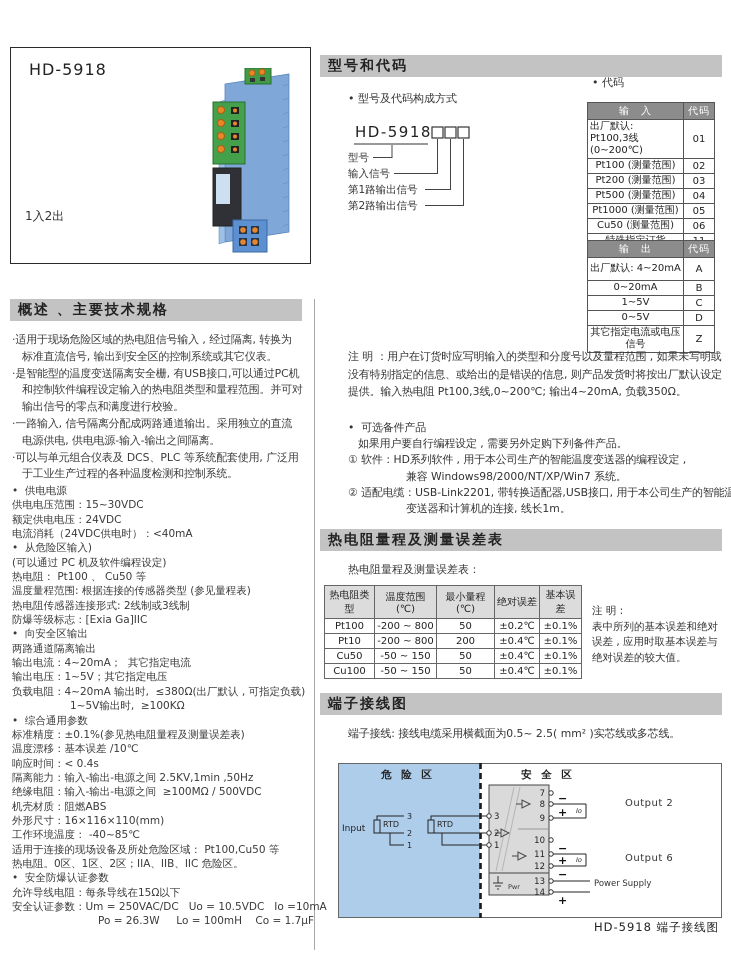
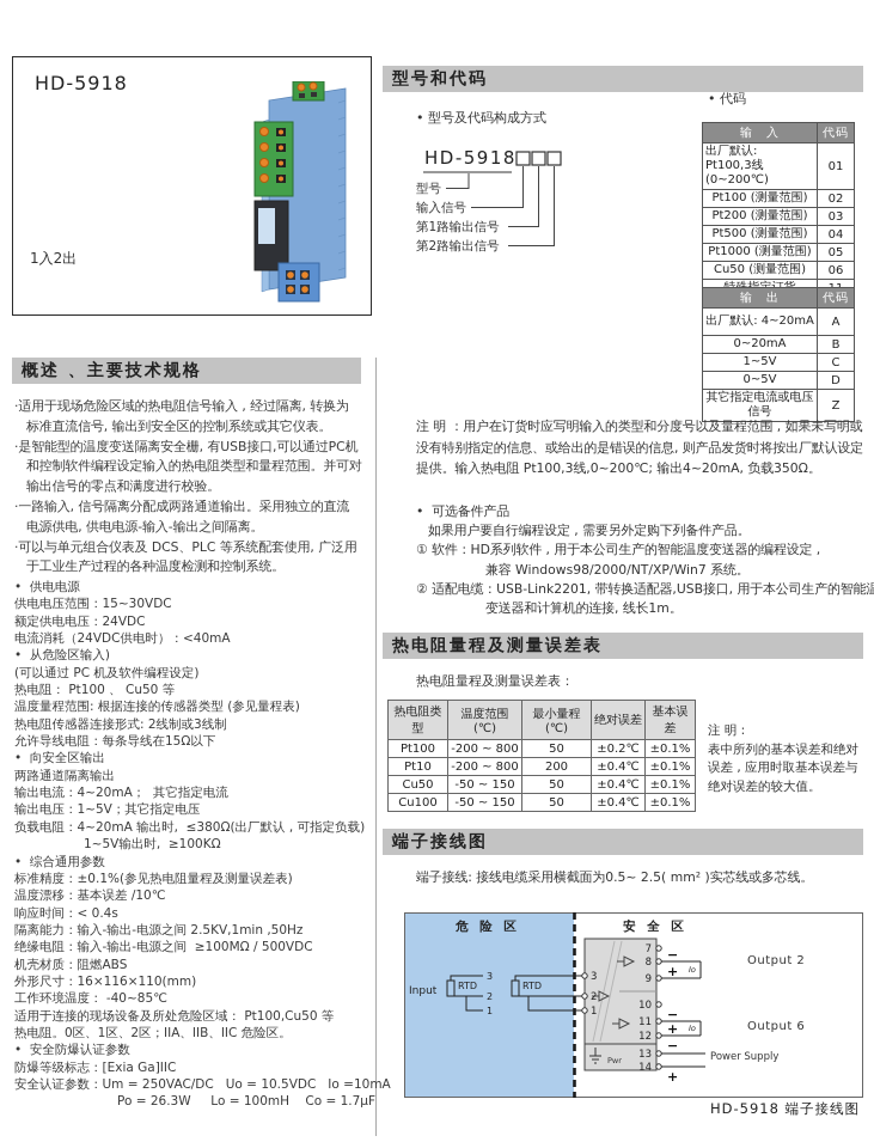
  HD-5918
  1入2出
  概述 、主要技术规格
  ·适用于现场危险区域的热电阻信号输入 , 经过隔离, 转换为
  标准直流信号, 输出到安全区的控制系统或其它仪表。
  ·是智能型的温度变送隔离安全栅, 有USB接口,可以通过PC机
  和控制软件编程设定输入的热电阻类型和量程范围。并可对
  输出信号的零点和满度进行校验。
  ·一路输入, 信号隔离分配成两路通道输出。采用独立的直流
  电源供电, 供电电源-输入-输出之间隔离。
  ·可以与单元组合仪表及 DCS、PLC 等系统配套使用, 广泛用
  于工业生产过程的各种温度检测和控制系统。
  • 供电电源
  供电电压范围：15~30VDC
  额定供电电压：24VDC
  电流消耗（24VDC供电时）：<40mA
  • 从危险区输入)
  (可以通过 PC 机及软件编程设定)
  热电阻： Pt100 、 Cu50 等
  温度量程范围: 根据连接的传感器类型 (参见量程表)
  热电阻传感器连接形式: 2线制或3线制
- 防爆等级标志：[Exia Ga]IIC
+ 允许导线电阻：每条导线在15Ω以下
  • 向安全区输出
  两路通道隔离输出
  输出电流：4~20mA； 其它指定电流
  输出电压：1~5V；其它指定电压
  负载电阻：4~20mA 输出时, ≤380Ω(出厂默认 , 可指定负载)
  1~5V输出时, ≥100KΩ
  • 综合通用参数
  标准精度：±0.1%(参见热电阻量程及测量误差表)
  温度漂移：基本误差 /10℃
  响应时间：< 0.4s
  隔离能力：输入-输出-电源之间 2.5KV,1min ,50Hz
  绝缘电阻：输入-输出-电源之间 ≥100MΩ / 500VDC
  机壳材质：阻燃ABS
  外形尺寸：16×116×110(mm)
  工作环境温度： -40~85℃
  适用于连接的现场设备及所处危险区域： Pt100,Cu50 等
  热电阻。0区、1区、2区；IIA、IIB、IIC 危险区。
  • 安全防爆认证参数
- 允许导线电阻：每条导线在15Ω以下
+ 防爆等级标志：[Exia Ga]IIC
  安全认证参数：Um = 250VAC/DC Uo = 10.5VDC Io =10mA
  Po = 26.3W Lo = 100mH Co = 1.7μF
  型号和代码
  • 型号及代码构成方式
  HD-5918
  型号
  输入信号
  第1路输出信号
  第2路输出信号
  • 代码
  输 入	代码
  出厂默认: Pt100,3线 (0~200℃)	01
  Pt100 (测量范围)	02
  Pt200 (测量范围)	03
  Pt500 (测量范围)	04
  Pt1000 (测量范围)	05
  Cu50 (测量范围)	06
  输 出	代码
  出厂默认: 4~20mA	A
  0~20mA	B
  1~5V	C
  0~5V	D
  其它指定电流或电压信号	Z
  注 明 ：用户在订货时应写明输入的类型和分度号以及量程范围 , 如果未写明或
  没有特别指定的信息、或给出的是错误的信息, 则产品发货时将按出厂默认设定
  提供。输入热电阻 Pt100,3线,0~200℃; 输出4~20mA, 负载350Ω。
  • 可选备件产品
  如果用户要自行编程设定 , 需要另外定购下列备件产品。
  ① 软件：HD系列软件 , 用于本公司生产的智能温度变送器的编程设定 ,
  兼容 Windows98/2000/NT/XP/Win7 系统。
  ② 适配电缆：USB-Link2201, 带转换适配器,USB接口, 用于本公司生产的智能温
  变送器和计算机的连接, 线长1m。
  热电阻量程及测量误差表
  热电阻量程及测量误差表：
  热电阻类型	温度范围(℃)	最小量程(℃)	绝对误差	基本误差
  Pt100	-200 ~ 800	50	±0.2℃	±0.1%
  Pt10	-200 ~ 800	200	±0.4℃	±0.1%
  Cu50	-50 ~ 150	50	±0.4℃	±0.1%
  Cu100	-50 ~ 150	50	±0.4℃	±0.1%
  注 明 :
  表中所列的基本误差和绝对
  误差 , 应用时取基本误差与
  绝对误差的较大值。
  端子接线图
  端子接线: 接线电缆采用横截面为0.5~ 2.5( mm² )实芯线或多芯线。
  危 险 区
  安 全 区
  Input
  RTD
  3
  2
  1
  RTD
  Pwr
  3
  2
  1
  7
  8
  9
  10
  11
  12
  13
  14
  −
  +
  Io
  −
  +
  Io
  −
  +
  Output 2
  Output 6
  Power Supply
  HD-5918 端子接线图
